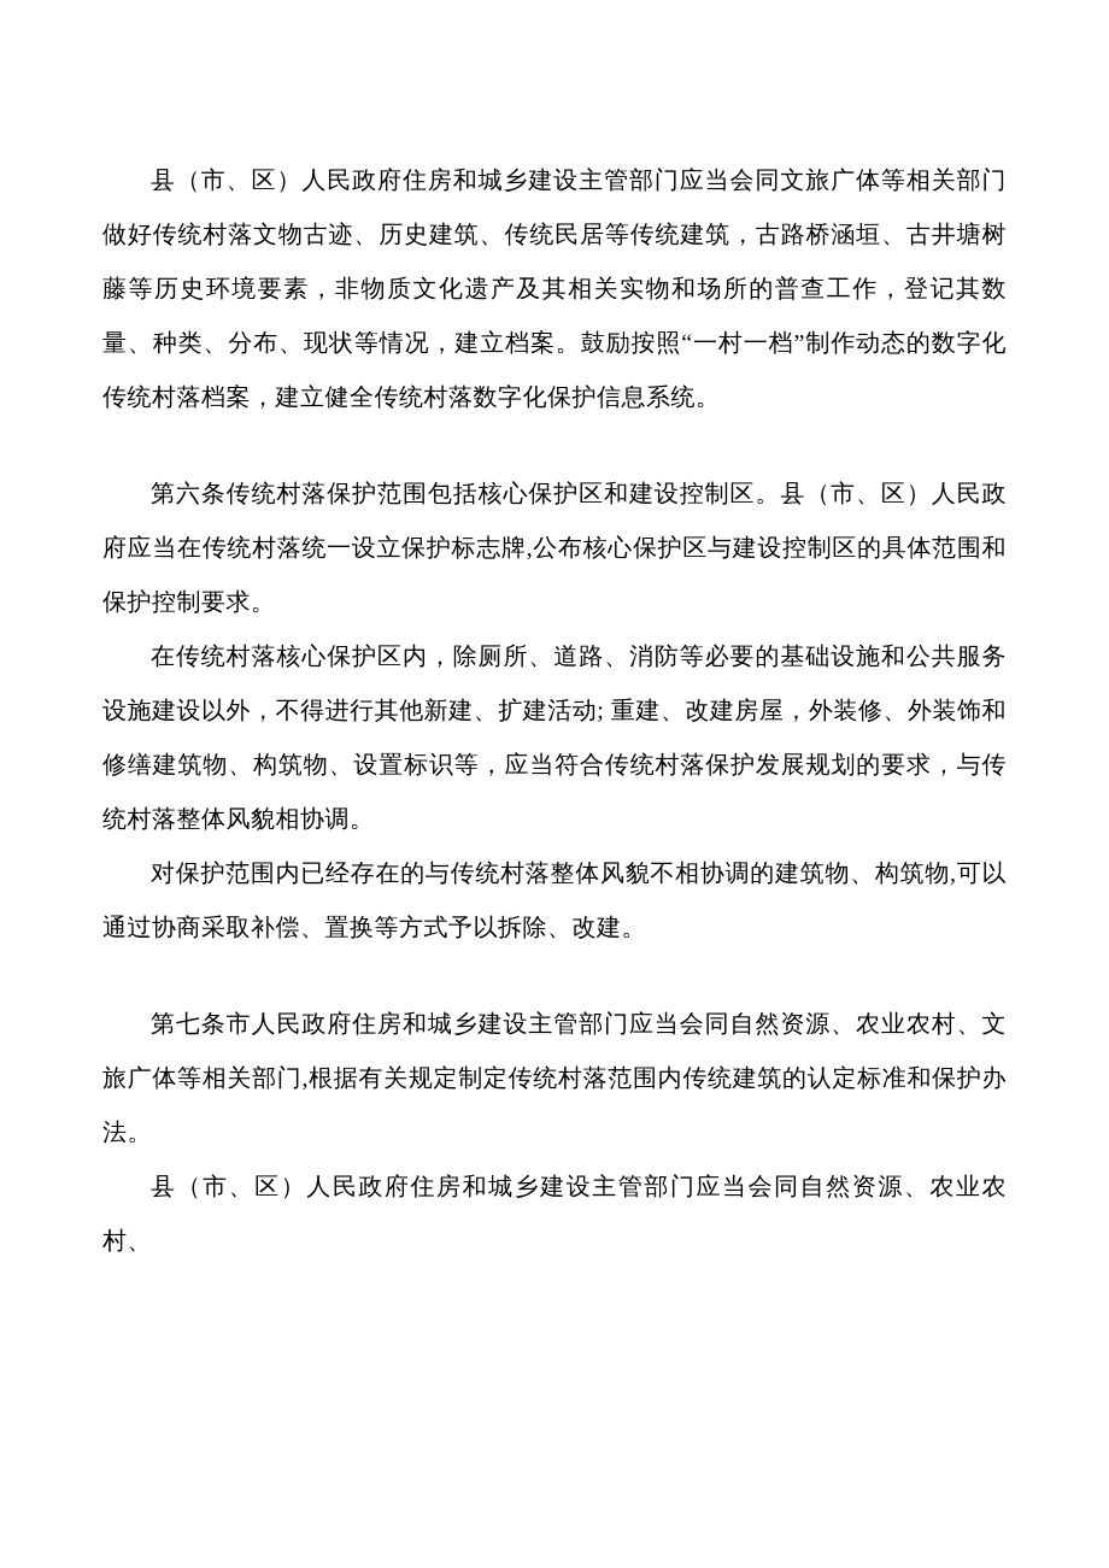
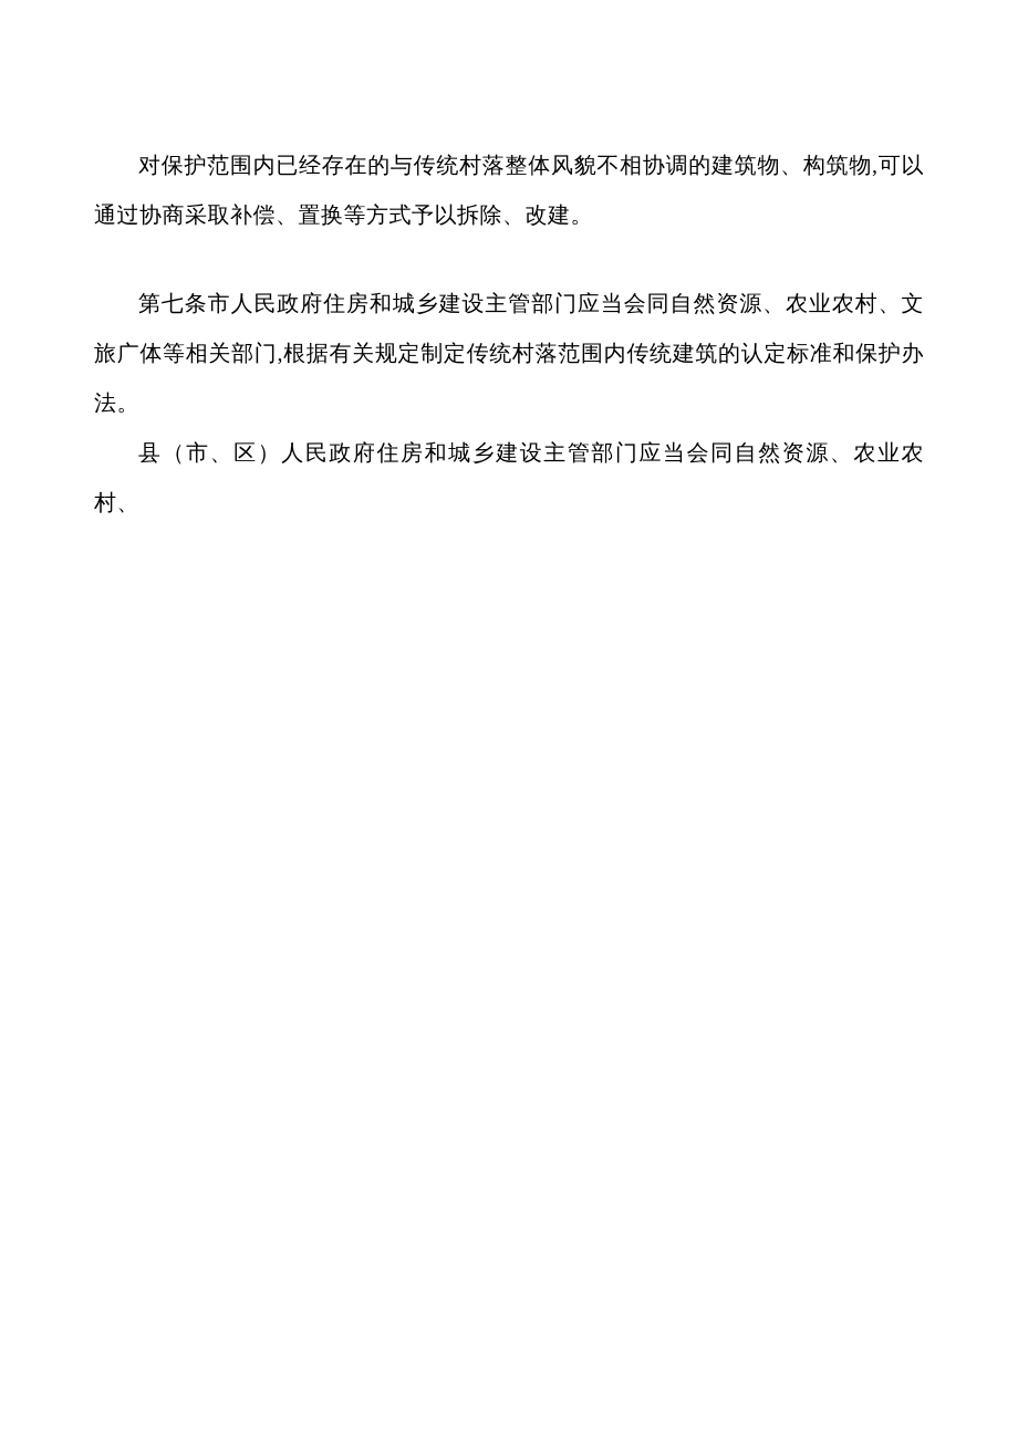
- 县（市、区）人民政府住房和城乡建设主管部门应当会同文旅广体等相关部门做好传统村落文物古迹、历史建筑、传统民居等传统建筑，古路桥涵垣、古井塘树藤等历史环境要素，非物质文化遗产及其相关实物和场所的普查工作，登记其数量、种类、分布、现状等情况，建立档案。鼓励按照“一村一档”制作动态的数字化传统村落档案，建立健全传统村落数字化保护信息系统。
- 第六条传统村落保护范围包括核心保护区和建设控制区。县（市、区）人民政府应当在传统村落统一设立保护标志牌,公布核心保护区与建设控制区的具体范围和保护控制要求。
- 在传统村落核心保护区内，除厕所、道路、消防等必要的基础设施和公共服务设施建设以外，不得进行其他新建、扩建活动; 重建、改建房屋，外装修、外装饰和修缮建筑物、构筑物、设置标识等，应当符合传统村落保护发展规划的要求，与传统村落整体风貌相协调。
  对保护范围内已经存在的与传统村落整体风貌不相协调的建筑物、构筑物,可以通过协商采取补偿、置换等方式予以拆除、改建。
  第七条市人民政府住房和城乡建设主管部门应当会同自然资源、农业农村、文旅广体等相关部门,根据有关规定制定传统村落范围内传统建筑的认定标准和保护办法。
  县（市、区）人民政府住房和城乡建设主管部门应当会同自然资源、农业农村、
